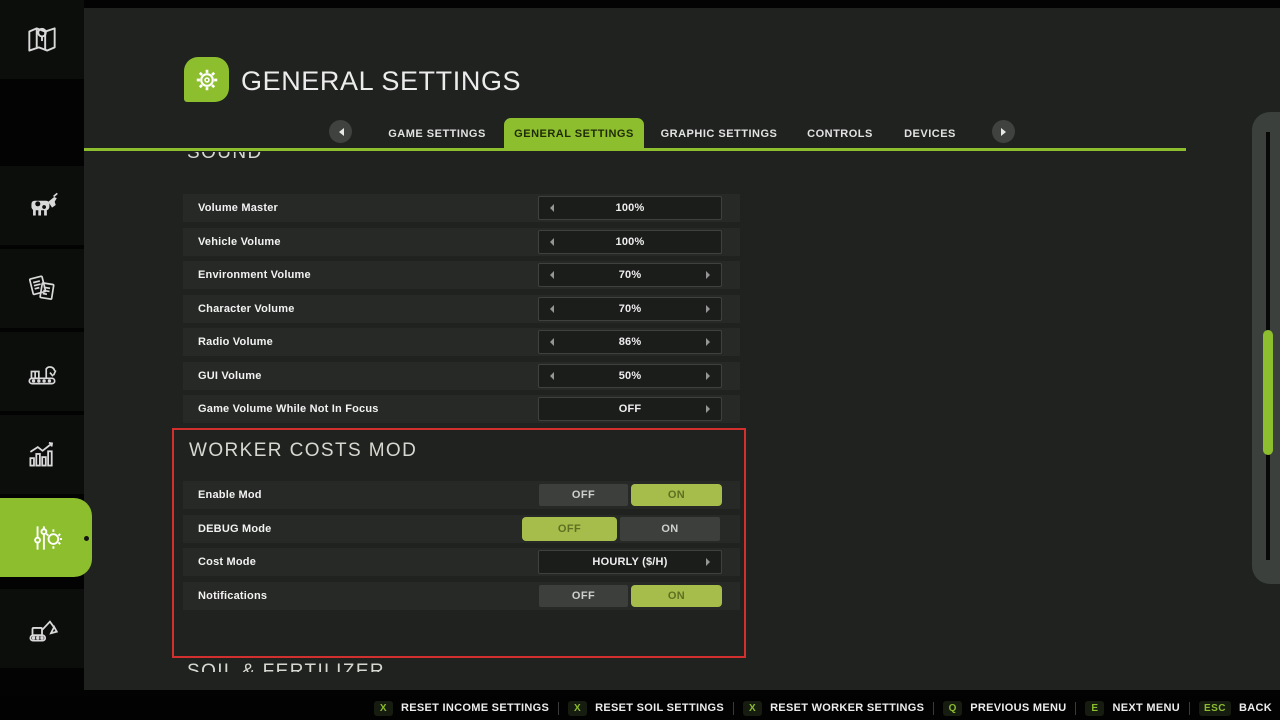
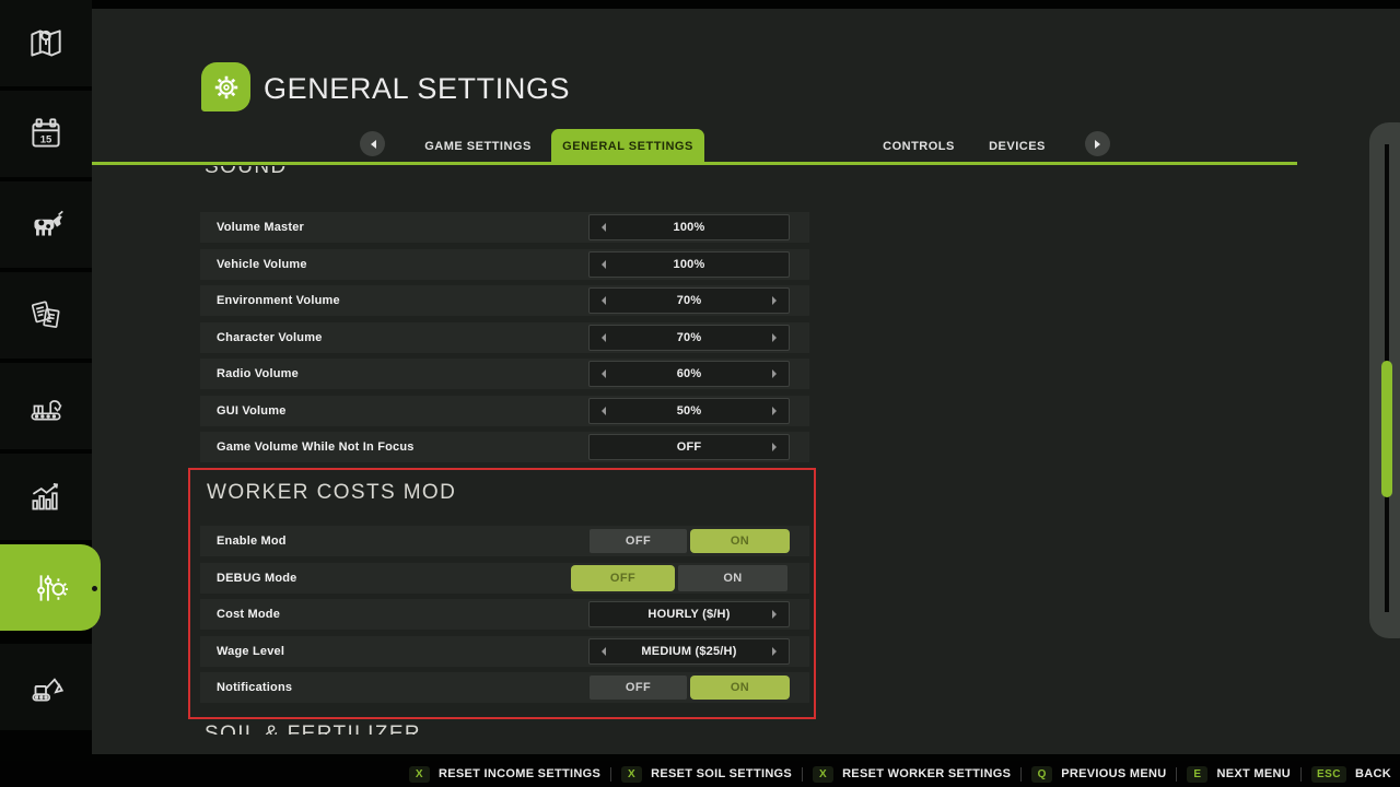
+ 15
  GENERAL SETTINGS
  GAME SETTINGS
  GENERAL SETTINGS
- GRAPHIC SETTINGS
  CONTROLS
  DEVICES
  SOUND
  Volume Master
  100%
  Vehicle Volume
  100%
  Environment Volume
  70%
  Character Volume
  70%
  Radio Volume
- 86%
+ 60%
  GUI Volume
  50%
  Game Volume While Not In Focus
  OFF
  WORKER COSTS MOD
  Enable Mod
  OFF
  ON
  DEBUG Mode
  OFF
  ON
  Cost Mode
  HOURLY ($/H)
+ Wage Level
+ MEDIUM ($25/H)
  Notifications
  OFF
  ON
  SOIL & FERTILIZER
  X
  RESET INCOME SETTINGS
  X
  RESET SOIL SETTINGS
  X
  RESET WORKER SETTINGS
  Q
  PREVIOUS MENU
  E
  NEXT MENU
  ESC
  BACK
